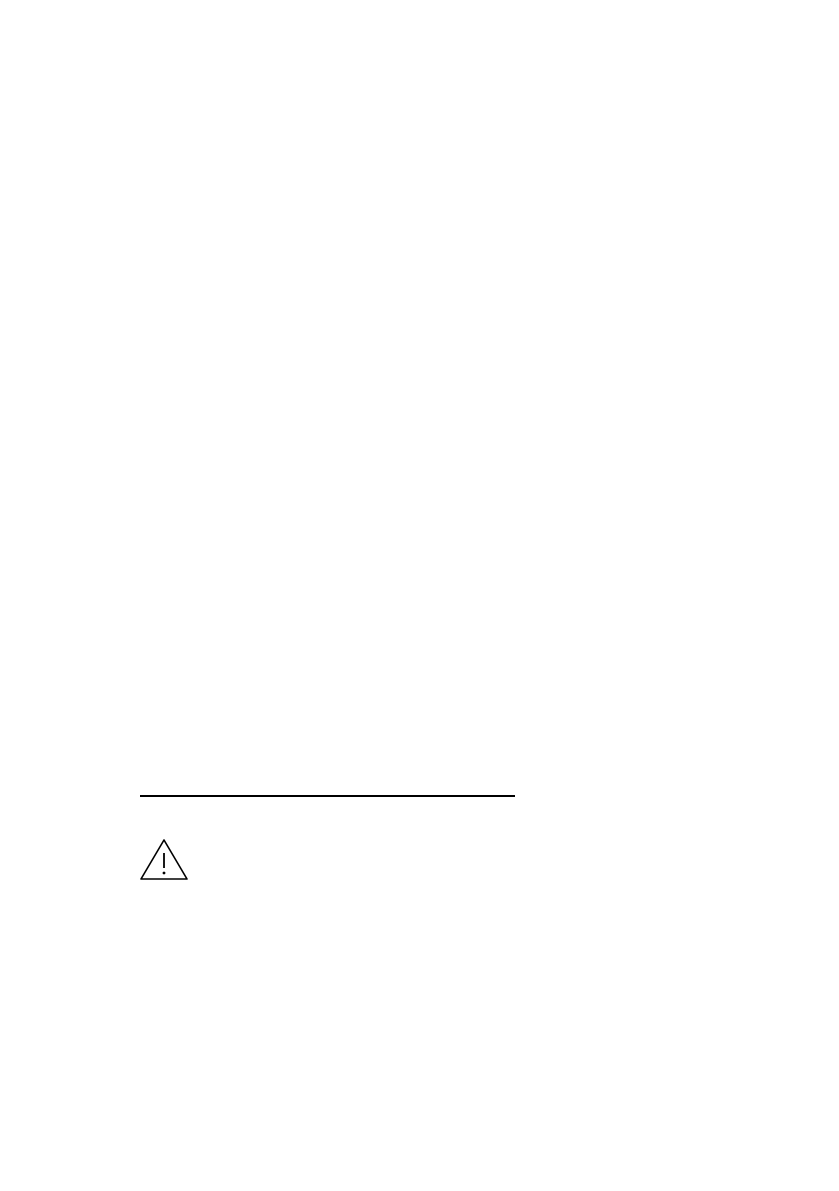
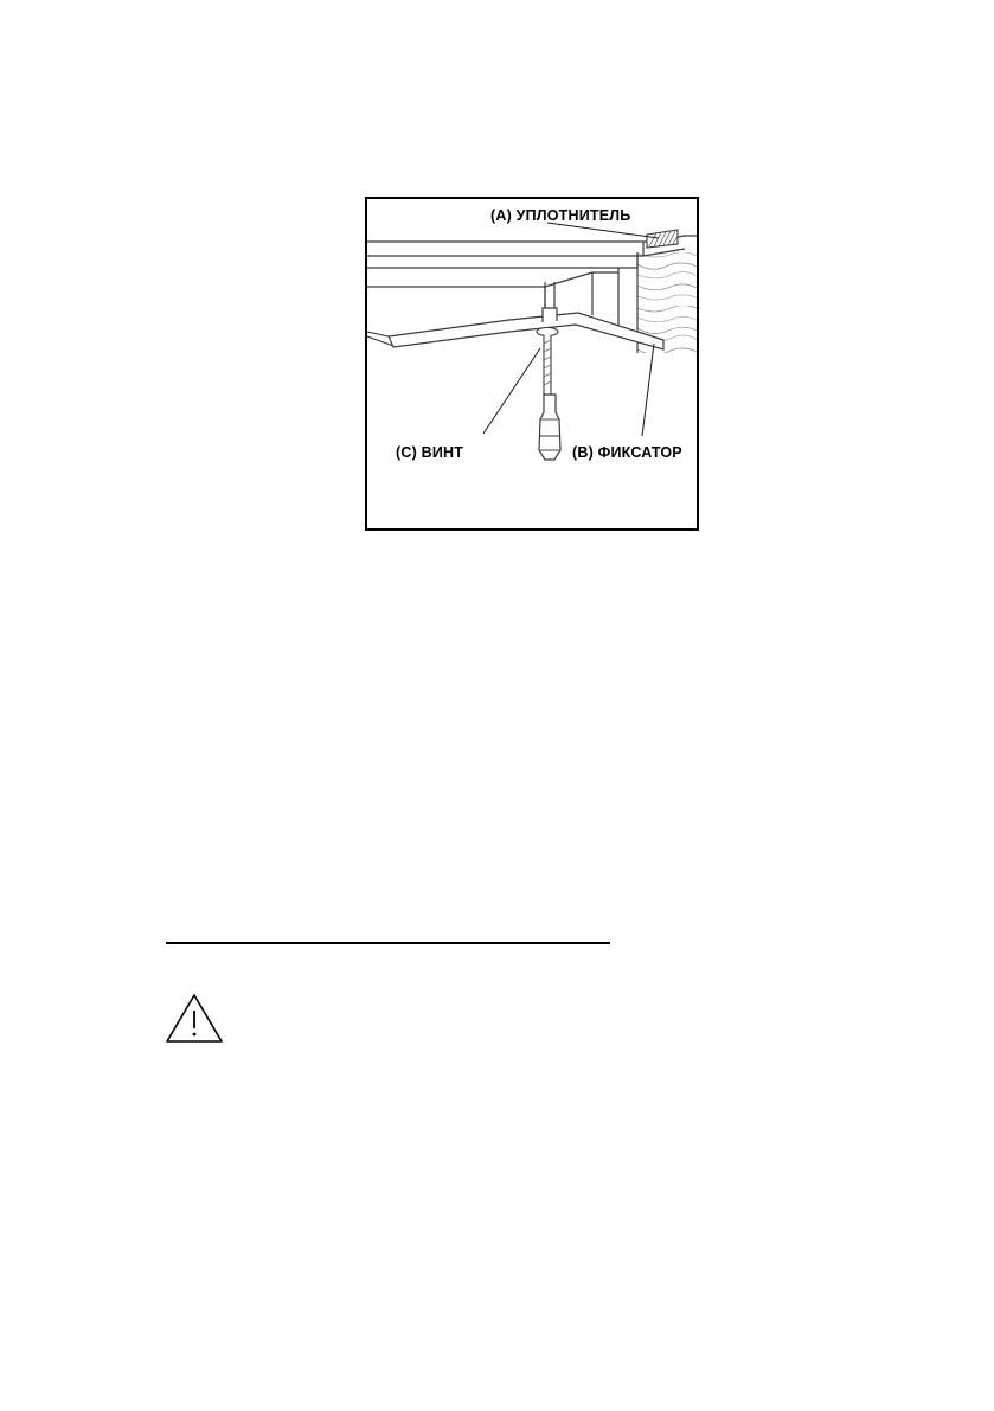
+ (A) УПЛОТНИТЕЛЬ
+ (B) ФИКСАТОР
+ (C) ВИНТ
